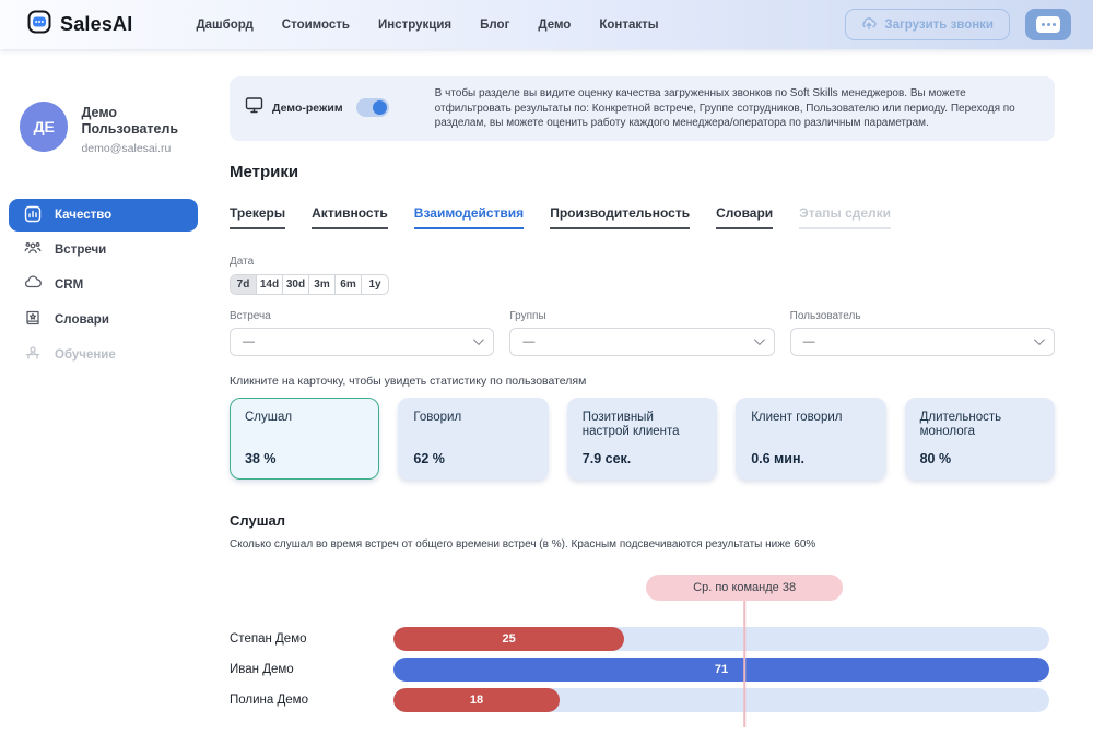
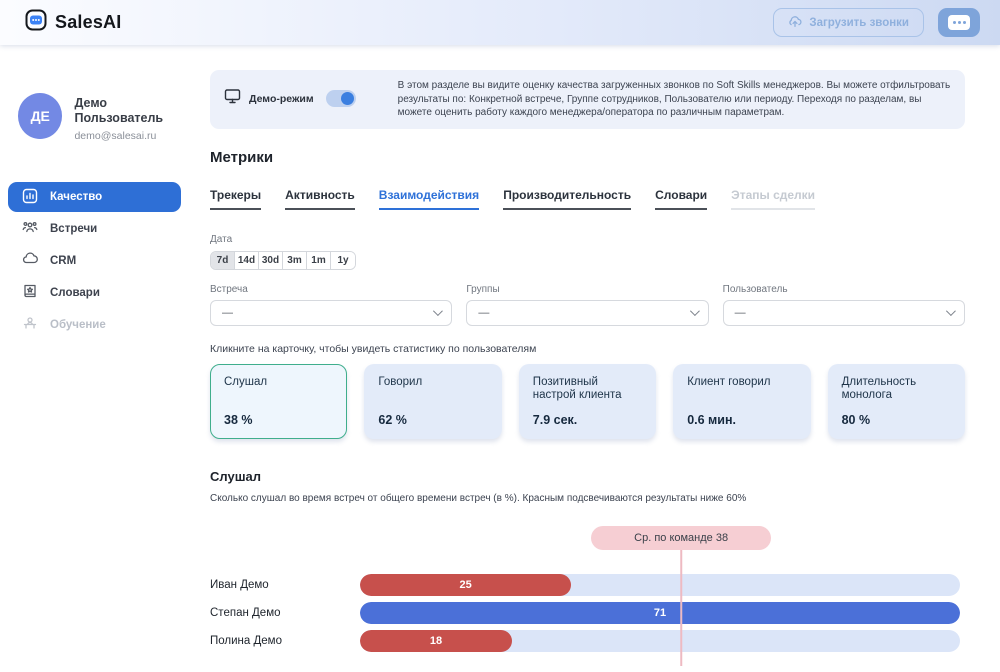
  SalesAI
- Дашборд
- Стоимость
- Инструкция
- Блог
- Демо
- Контакты
  Загрузить звонки
  ДЕ
  Демо Пользователь
  demo@salesai.ru
  Качество
  Встречи
  CRM
  Словари
  Обучение
  Демо-режим
- В чтобы разделе вы видите оценку качества загруженных звонков по Soft Skills менеджеров. Вы можете отфильтровать результаты по: Конкретной встрече, Группе сотрудников, Пользователю или периоду. Переходя по разделам, вы можете оценить работу каждого менеджера/оператора по различным параметрам.
+ В этом разделе вы видите оценку качества загруженных звонков по Soft Skills менеджеров. Вы можете отфильтровать результаты по: Конкретной встрече, Группе сотрудников, Пользователю или периоду. Переходя по разделам, вы можете оценить работу каждого менеджера/оператора по различным параметрам.
  Метрики
  Трекеры
  Активность
  Взаимодействия
  Производительность
  Словари
  Этапы сделки
  Дата
  7d
  14d
  30d
  3m
- 6m
+ 1m
  1y
  Встреча
  —
  Группы
  —
  Пользователь
  —
  Кликните на карточку, чтобы увидеть статистику по пользователям
  Слушал
  38 %
  Говорил
  62 %
  Позитивный настрой клиента
  7.9 сек.
  Клиент говорил
  0.6 мин.
  Длительность монолога
  80 %
  Слушал
  Сколько слушал во время встреч от общего времени встреч (в %). Красным подсвечиваются результаты ниже 60%
  Ср. по команде 38
- Степан Демо
+ Иван Демо
  25
- Иван Демо
+ Степан Демо
  71
  Полина Демо
  18
